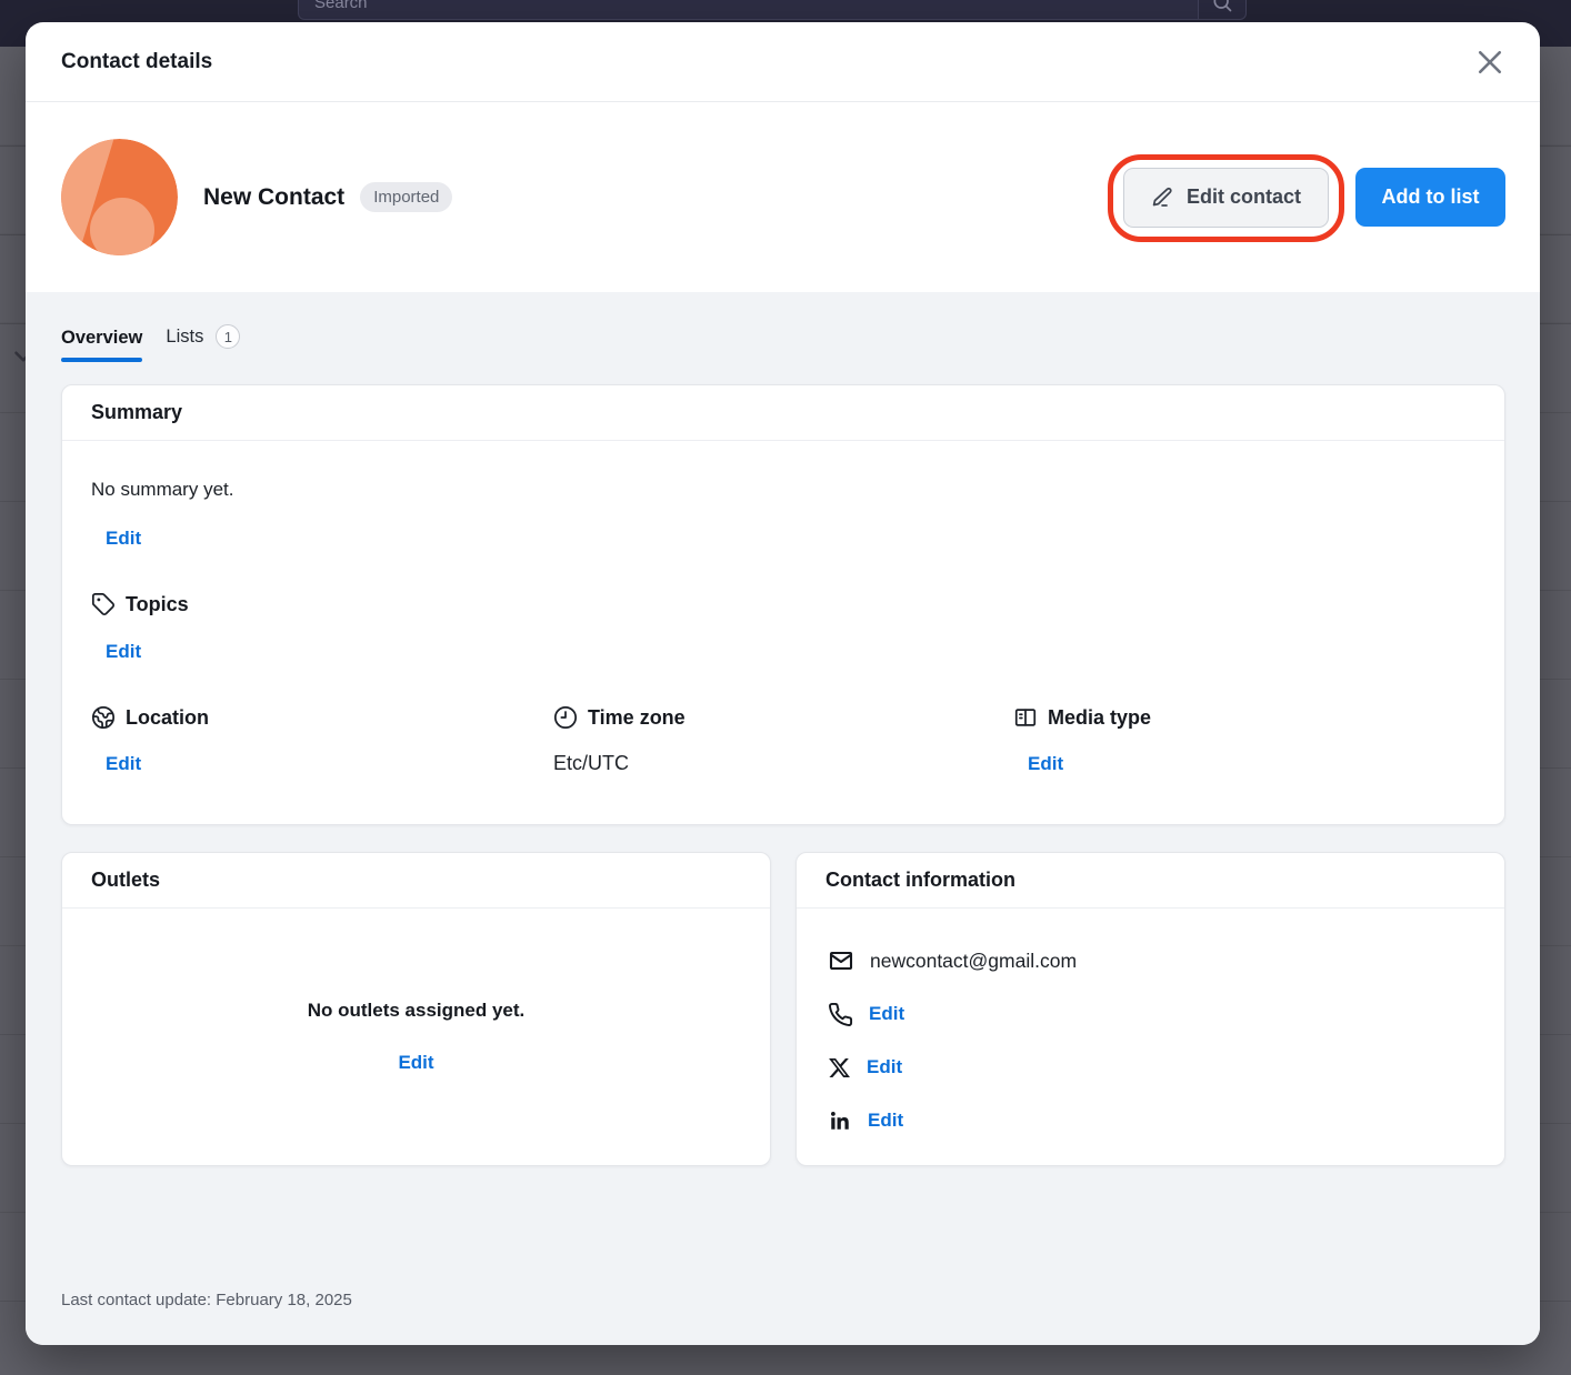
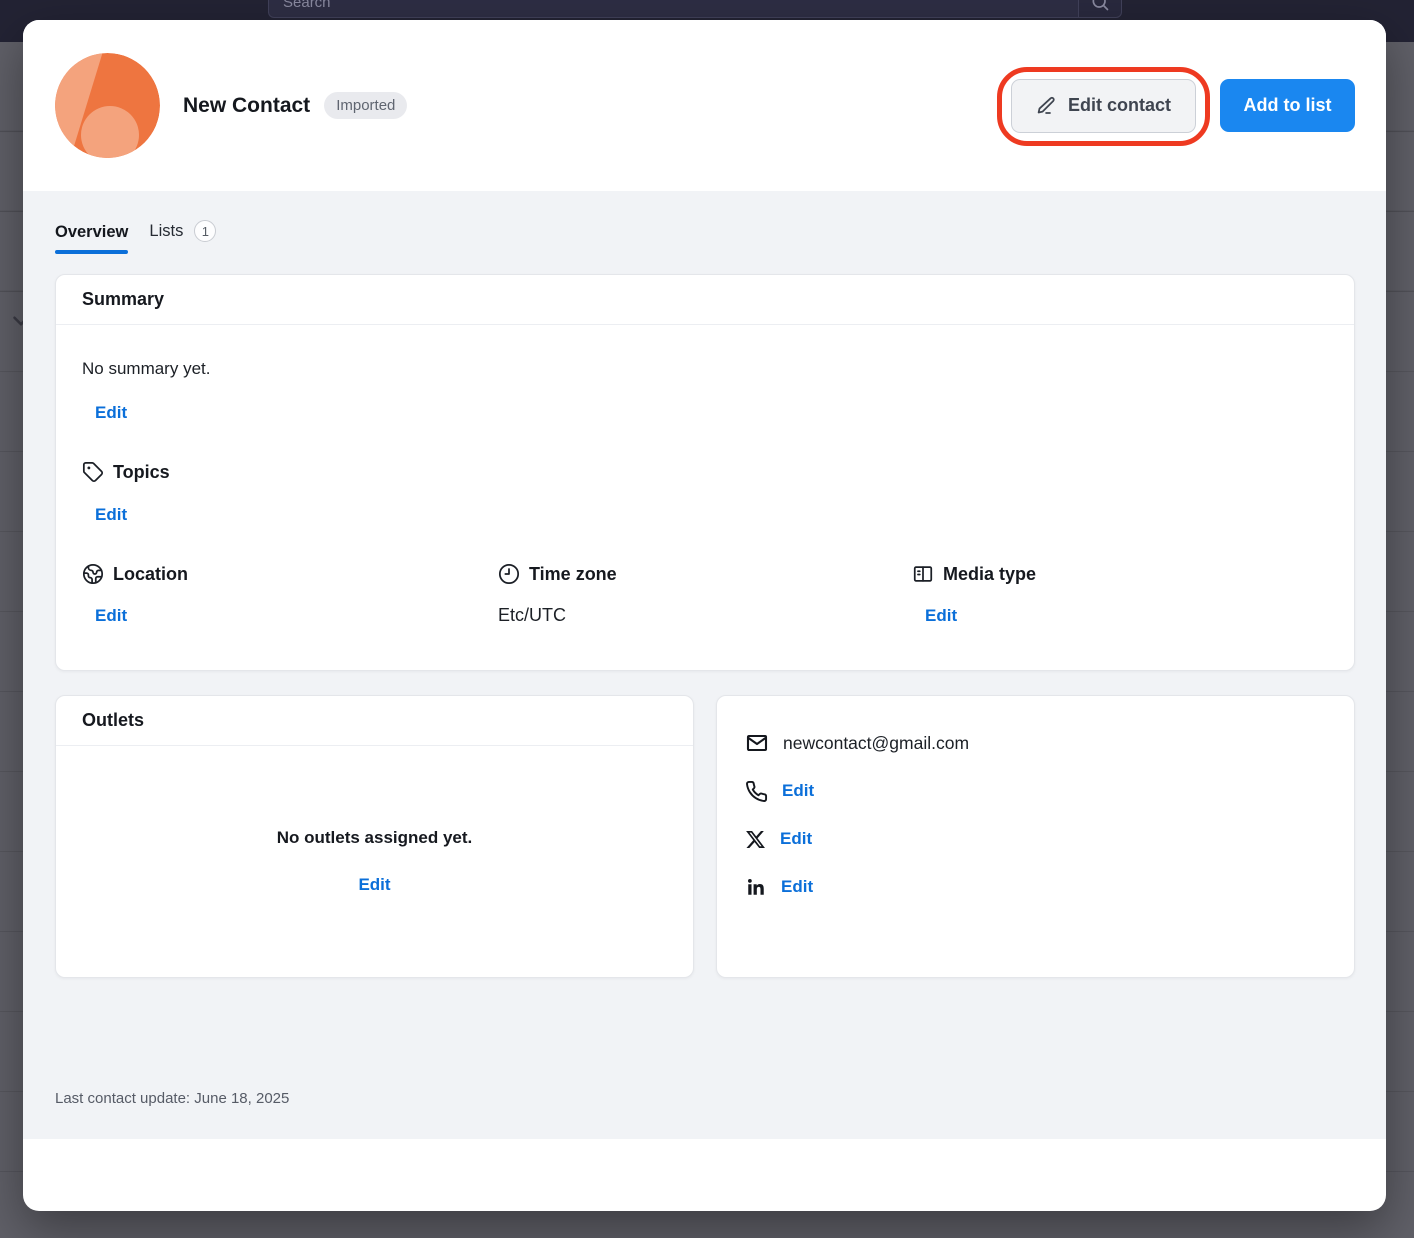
  Search
- Contact details
  New Contact
  Imported
  Edit contact
  Add to list
  Overview
  Lists
  1
  Summary
  No summary yet.
  Edit
  Topics
  Edit
  Location
  Edit
  Time zone
  Etc/UTC
  Media type
  Edit
  Outlets
  No outlets assigned yet.
  Edit
- Contact information
  newcontact@gmail.com
  Edit
  Edit
  Edit
- Last contact update: February 18, 2025
+ Last contact update: June 18, 2025
